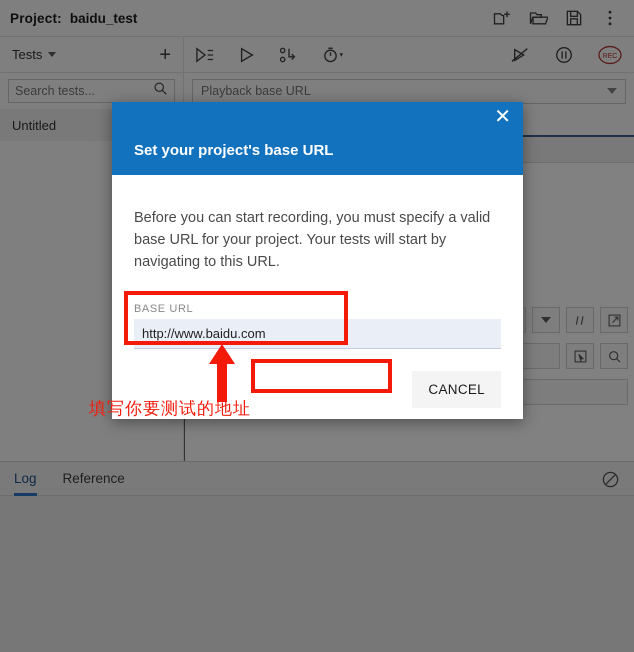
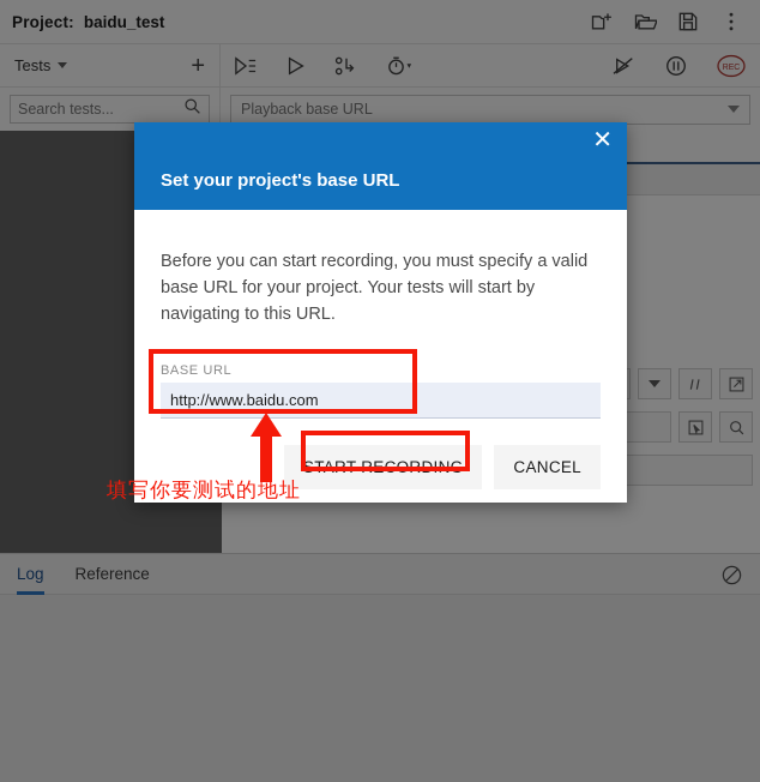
  Project:
  baidu_test
  Tests
  +
  Search tests...
  Playback base URL
- Untitled
  Log
  Reference
  Set your project's base URL
  ✕
  Before you can start recording, you must specify a valid base URL for your project. Your tests will start by navigating to this URL.
  BASE URL
  http://www.baidu.com
+ START RECORDING
  CANCEL
  填写你要测试的地址
